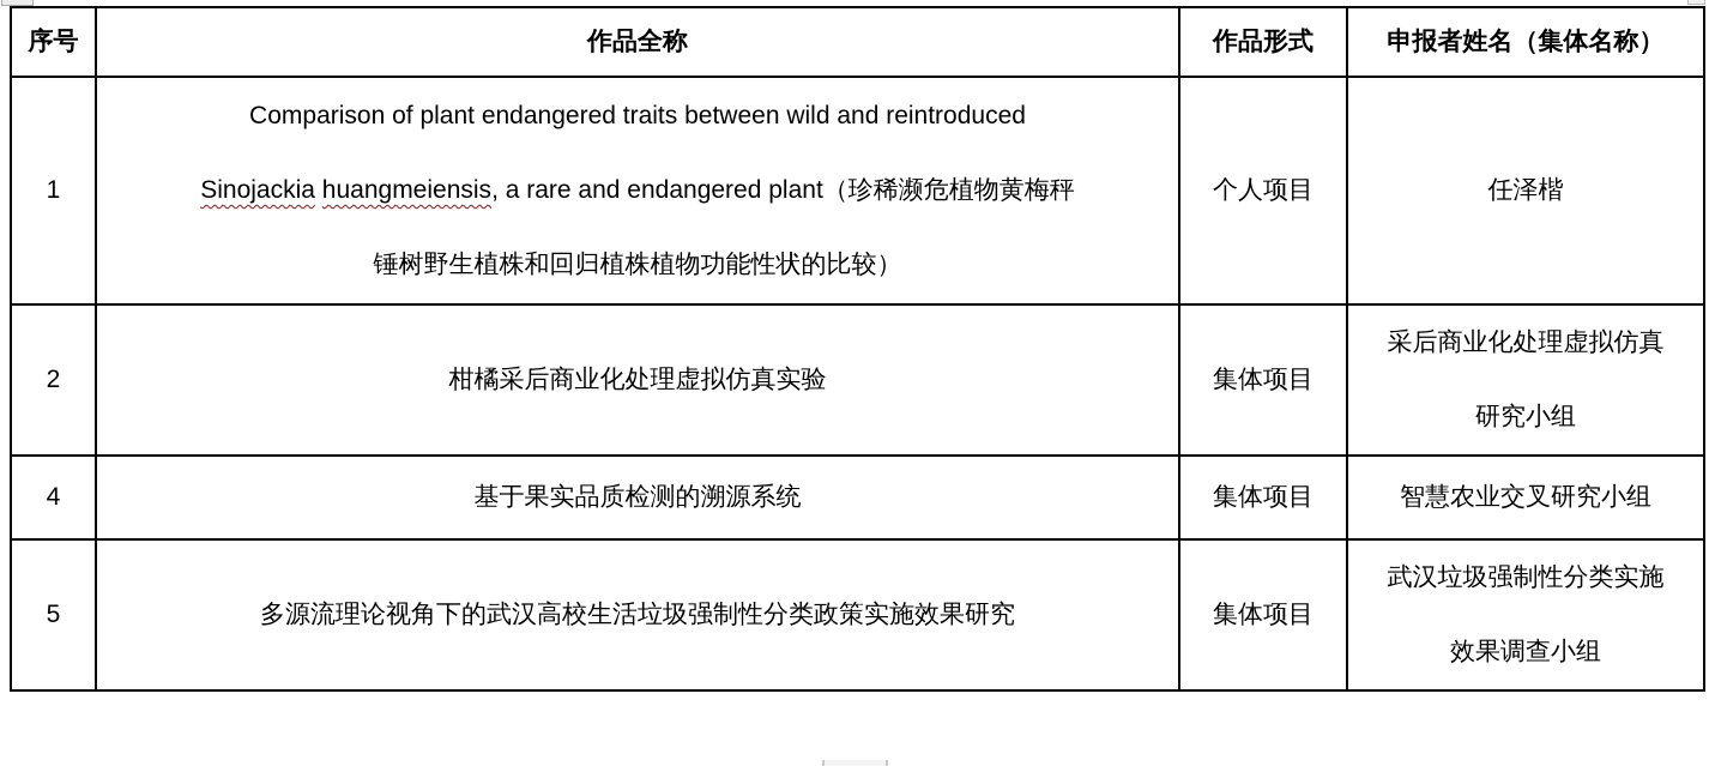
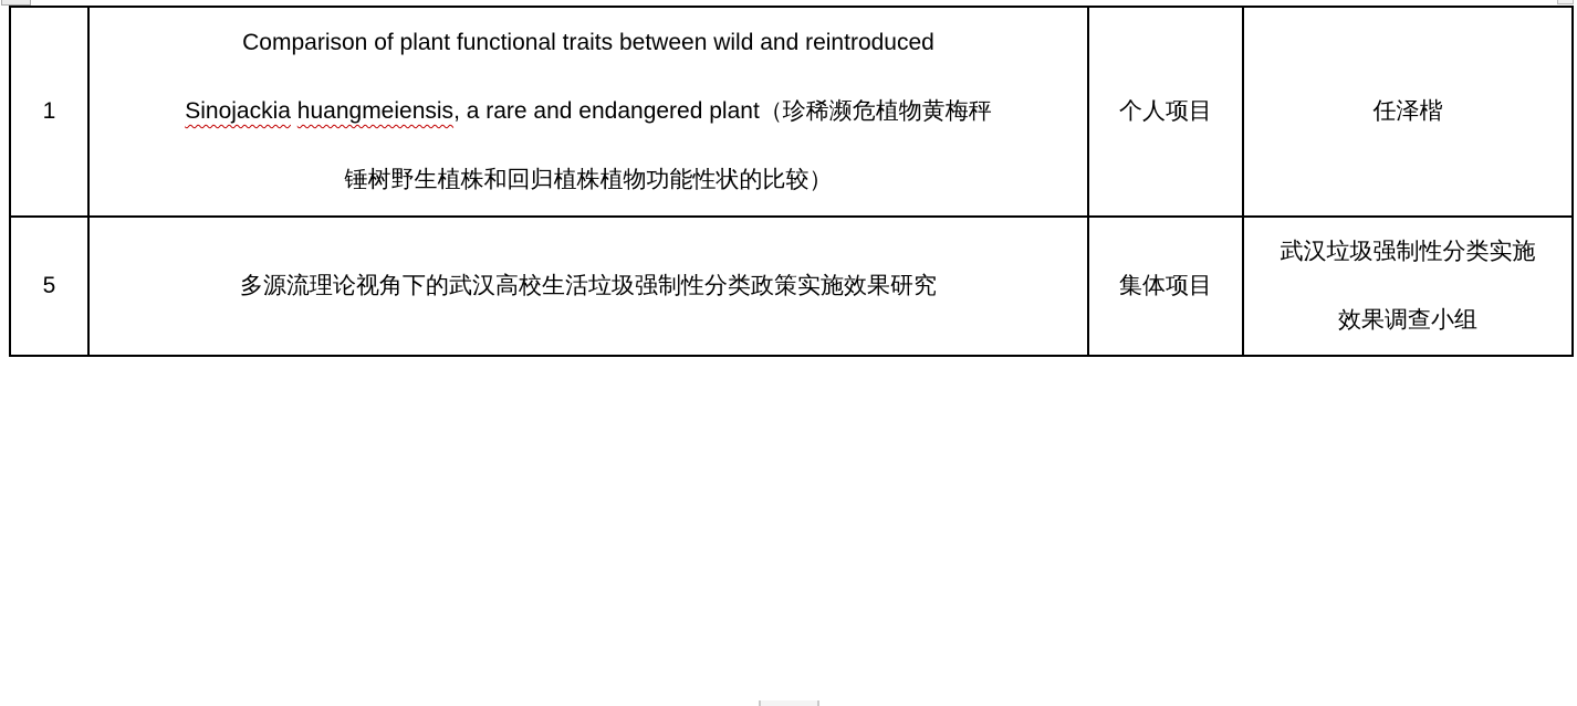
- 序号	作品全称	作品形式	申报者姓名（集体名称）
- 1	Comparison of plant endangered traits between wild and reintroduced Sinojackia huangmeiensis, a rare and endangered plant（珍稀濒危植物黄梅秤 锤树野生植株和回归植株植物功能性状的比较）	个人项目	任泽楷
+ 1	Comparison of plant functional traits between wild and reintroduced Sinojackia huangmeiensis, a rare and endangered plant（珍稀濒危植物黄梅秤 锤树野生植株和回归植株植物功能性状的比较）	个人项目	任泽楷
- 2	柑橘采后商业化处理虚拟仿真实验	集体项目	采后商业化处理虚拟仿真 研究小组
- 4	基于果实品质检测的溯源系统	集体项目	智慧农业交叉研究小组
  5	多源流理论视角下的武汉高校生活垃圾强制性分类政策实施效果研究	集体项目	武汉垃圾强制性分类实施 效果调查小组
